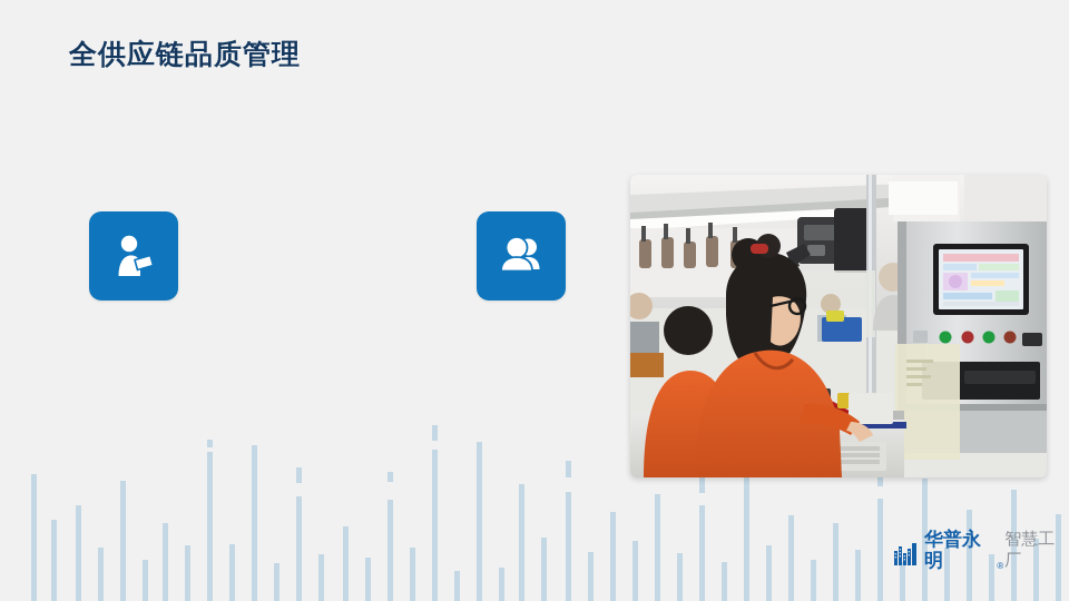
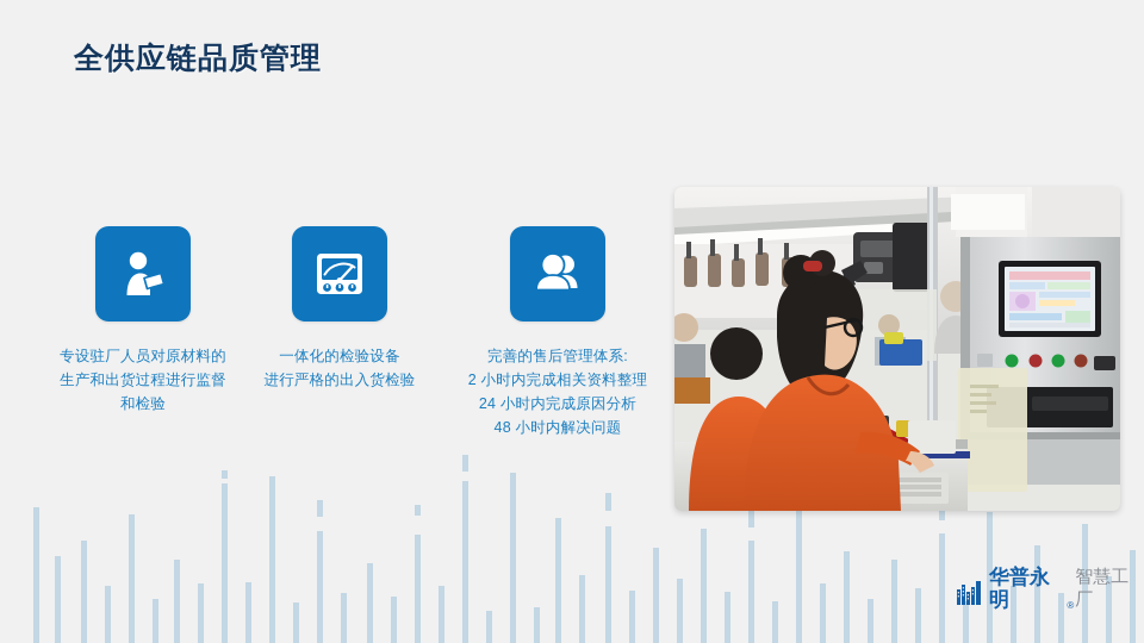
  全供应链品质管理
+ 专设驻厂人员对原材料的
+ 生产和出货过程进行监督
+ 和检验
+ 一体化的检验设备
+ 进行严格的出入货检验
+ 完善的售后管理体系:
+ 2 小时内完成相关资料整理
+ 24 小时内完成原因分析
+ 48 小时内解决问题
  华普永明
  ®
  智慧工厂
